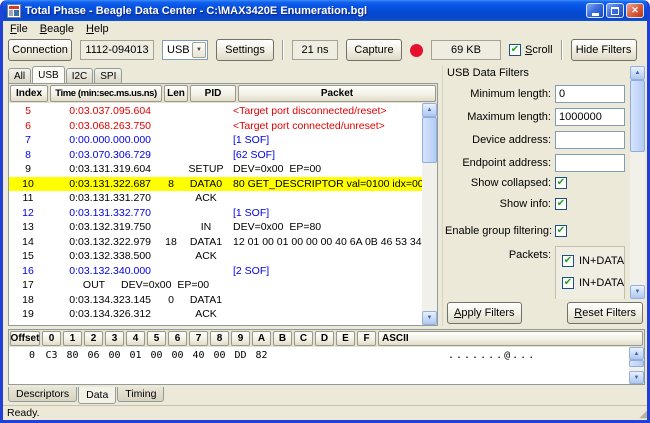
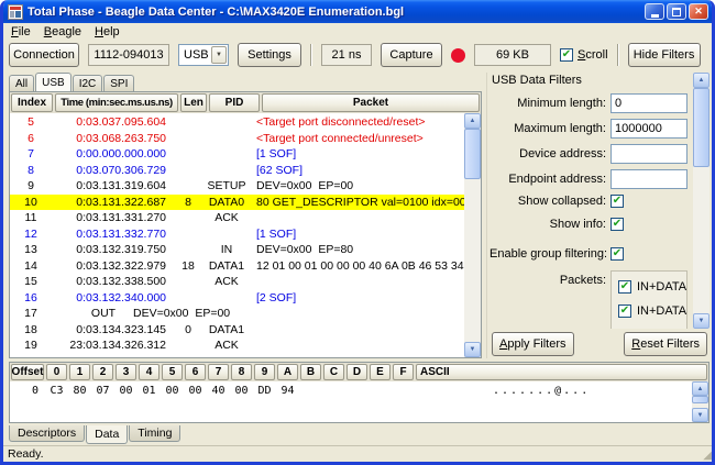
  Total Phase - Beagle Data Center - C:\MAX3420E Enumeration.bgl
  ✕
  File
  Beagle
  Help
  Connection
  1112-094013
  USB
  Settings
  21 ns
  Capture
  69 KB
  Scroll
  Hide Filters
  All
  USB
  I2C
  SPI
  Index
  Time (min:sec.ms.us.ns)
  Len
  PID
  Packet
  5
  0:03.037.095.604
  <Target port disconnected/reset>
  6
  0:03.068.263.750
  <Target port connected/unreset>
  7
  0:00.000.000.000
  [1 SOF]
  8
  0:03.070.306.729
  [62 SOF]
  9
  0:03.131.319.604
  SETUP
  DEV=0x00 EP=00
  10
  0:03.131.322.687
  8
  DATA0
  80 GET_DESCRIPTOR val=0100 idx=00
  11
  0:03.131.331.270
  ACK
  12
  0:03.131.332.770
  [1 SOF]
  13
  0:03.132.319.750
  IN
  DEV=0x00 EP=80
  14
  0:03.132.322.979
  18
  DATA1
  12 01 00 01 00 00 00 40 6A 0B 46 53 34
  15
  0:03.132.338.500
  ACK
  16
  0:03.132.340.000
  [2 SOF]
  17
  OUT
  DEV=0x00 EP=00
  18
  0:03.134.323.145
  0
  DATA1
  19
- 0:03.134.326.312
+ 23:03.134.326.312
  ACK
  USB Data Filters
  Minimum length:
  0
  Maximum length:
  1000000
  Device address:
  Endpoint address:
  Show collapsed:
  Show info:
  Enable group filtering:
  Packets:
  A
  pply Filters
  R
  eset Filters
  Offset
  0
  1
  2
  3
  4
  5
  6
  7
  8
  9
  A
  B
  C
  D
  E
  F
  ASCII
  0
  C3
  80
- 06
+ 07
  00
  01
  00
  00
  40
  00
  DD
- 82
+ 94
  .......@...
  Descriptors
  Data
  Timing
  Ready.
  ◢
